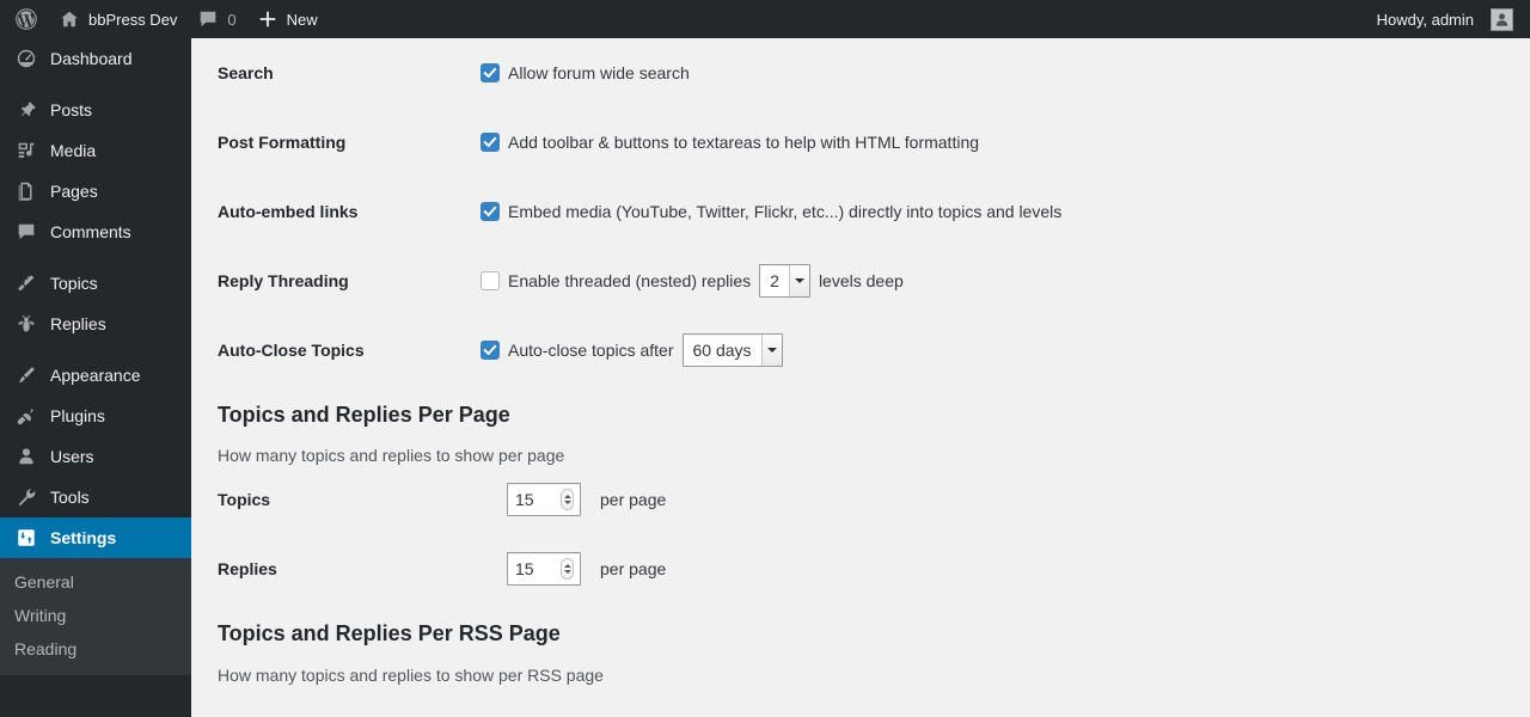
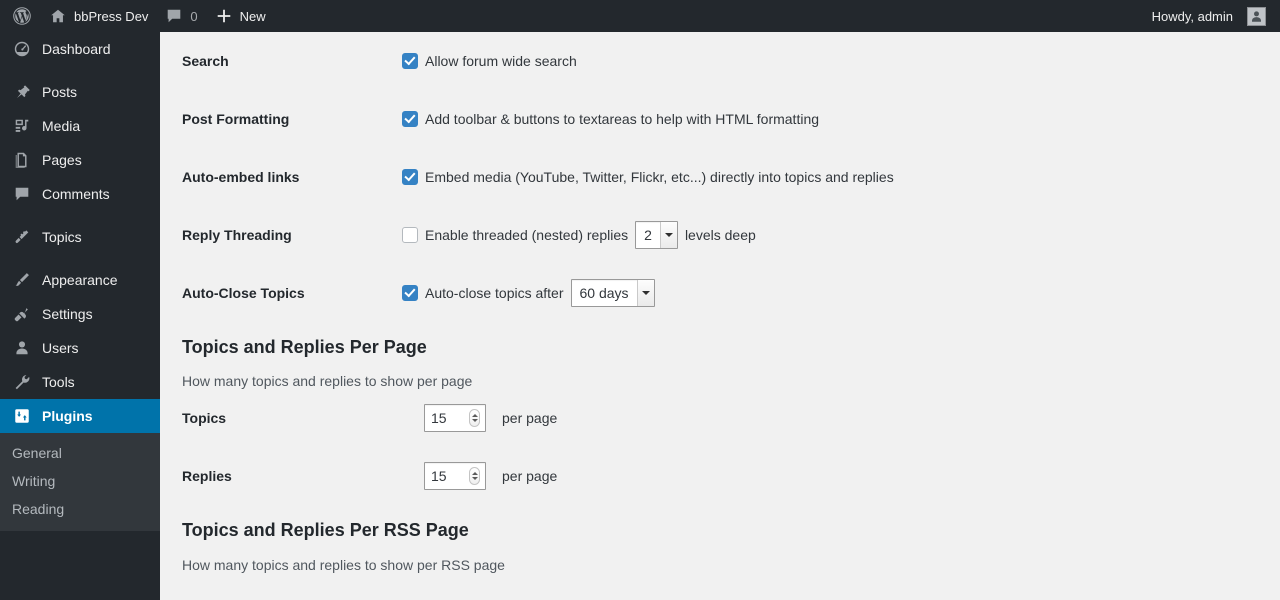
  bbPress Dev
  0
  New
  Howdy, admin
  Dashboard
  Posts
  Media
  Pages
  Comments
  Topics
- Replies
  Appearance
- Plugins
+ Settings
  Users
  Tools
- Settings
+ Plugins
  General
  Writing
  Reading
  Search	Allow forum wide search
  Post Formatting	Add toolbar & buttons to textareas to help with HTML formatting
- Auto-embed links	Embed media (YouTube, Twitter, Flickr, etc...) directly into topics and levels
+ Auto-embed links	Embed media (YouTube, Twitter, Flickr, etc...) directly into topics and replies
  Reply Threading	Enable threaded (nested) replies 2 levels deep
  Auto-Close Topics	Auto-close topics after 60 days
  Topics and Replies Per Page
  How many topics and replies to show per page
  Topics	15 per page
  Replies	15 per page
  Topics and Replies Per RSS Page
  How many topics and replies to show per RSS page
